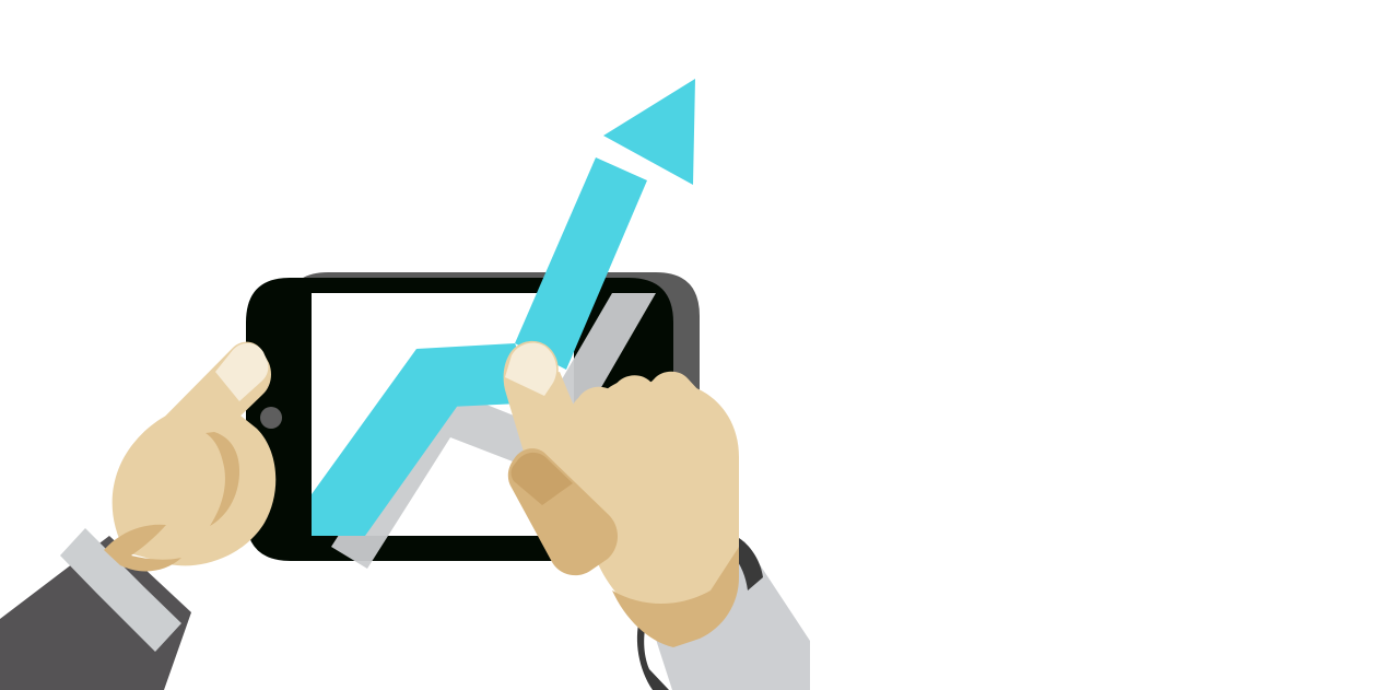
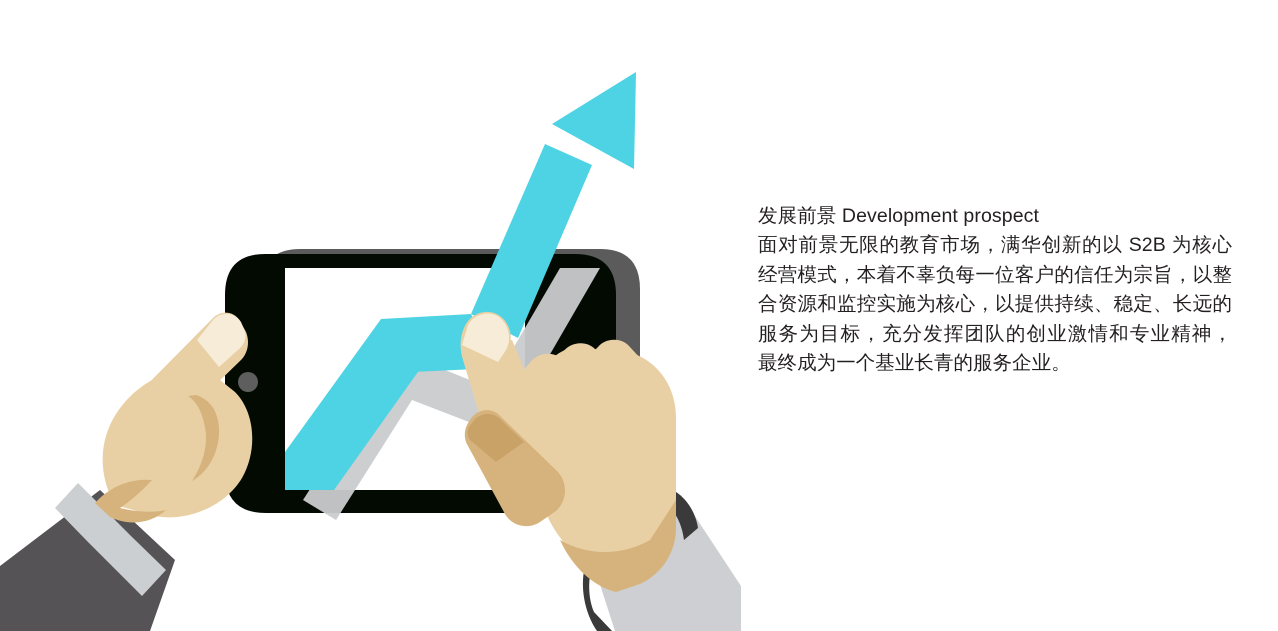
+ 发展前景 Development prospect
+ 面对前景无限的教育市场，满华创新的以 S2B 为核心经营模式，本着不辜负每一位客户的信任为宗旨，以整合资源和监控实施为核心，以提供持续、稳定、长远的服务为目标，充分发挥团队的创业激情和专业精神， 最终成为一个基业长青的服务企业。
